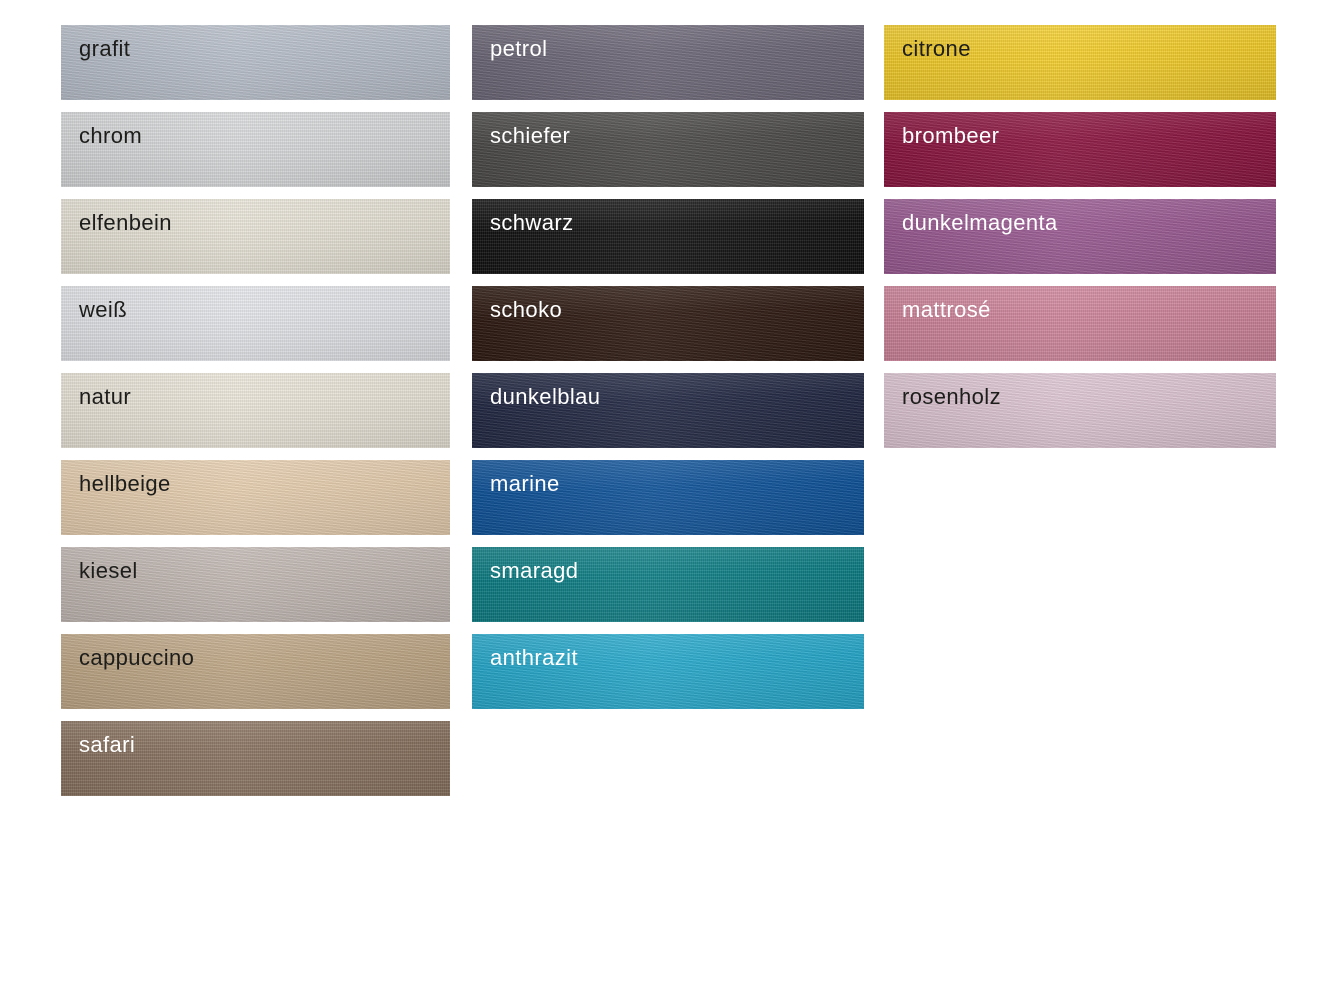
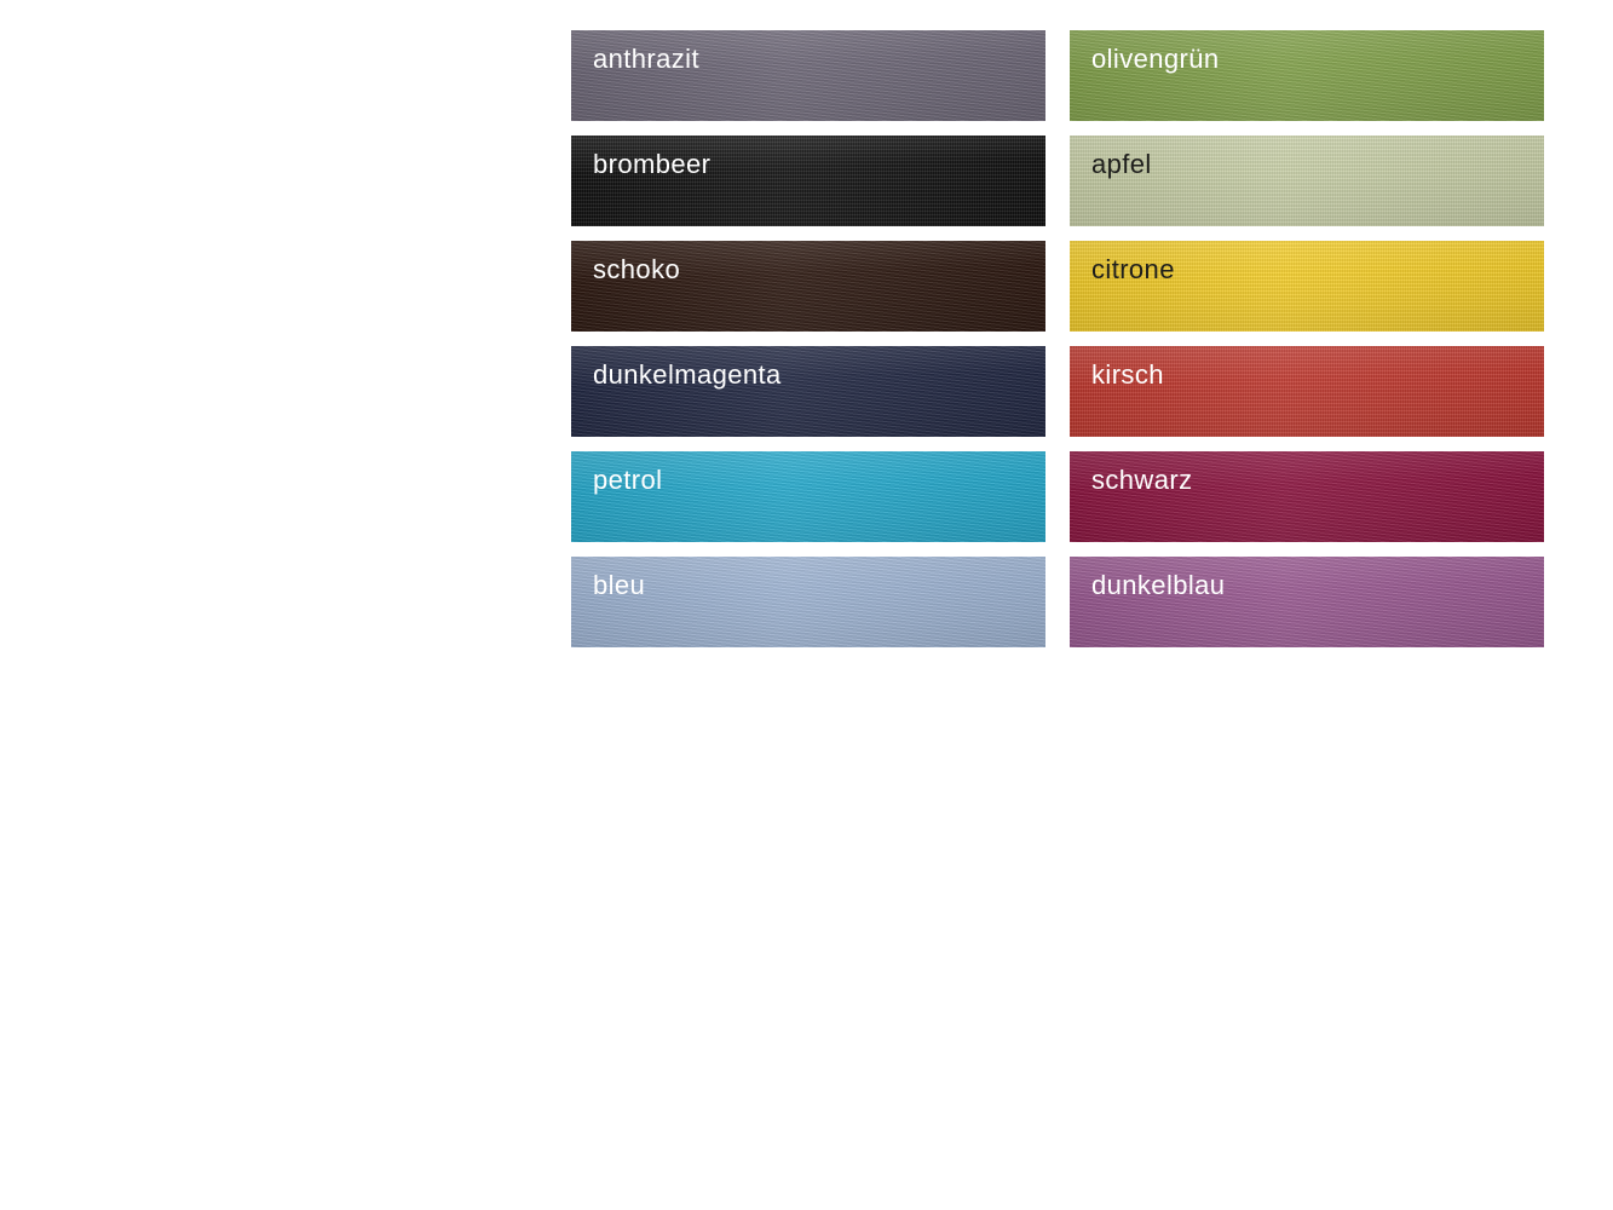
- grafit
- chrom
- elfenbein
- weiß
- natur
- hellbeige
- kiesel
- cappuccino
- safari
- petrol
+ anthrazit
- schiefer
- schwarz
+ brombeer
  schoko
- dunkelblau
+ dunkelmagenta
- marine
- smaragd
- anthrazit
+ petrol
+ bleu
+ olivengrün
+ apfel
  citrone
+ kirsch
- brombeer
+ schwarz
- dunkelmagenta
+ dunkelblau
- mattrosé
- rosenholz
